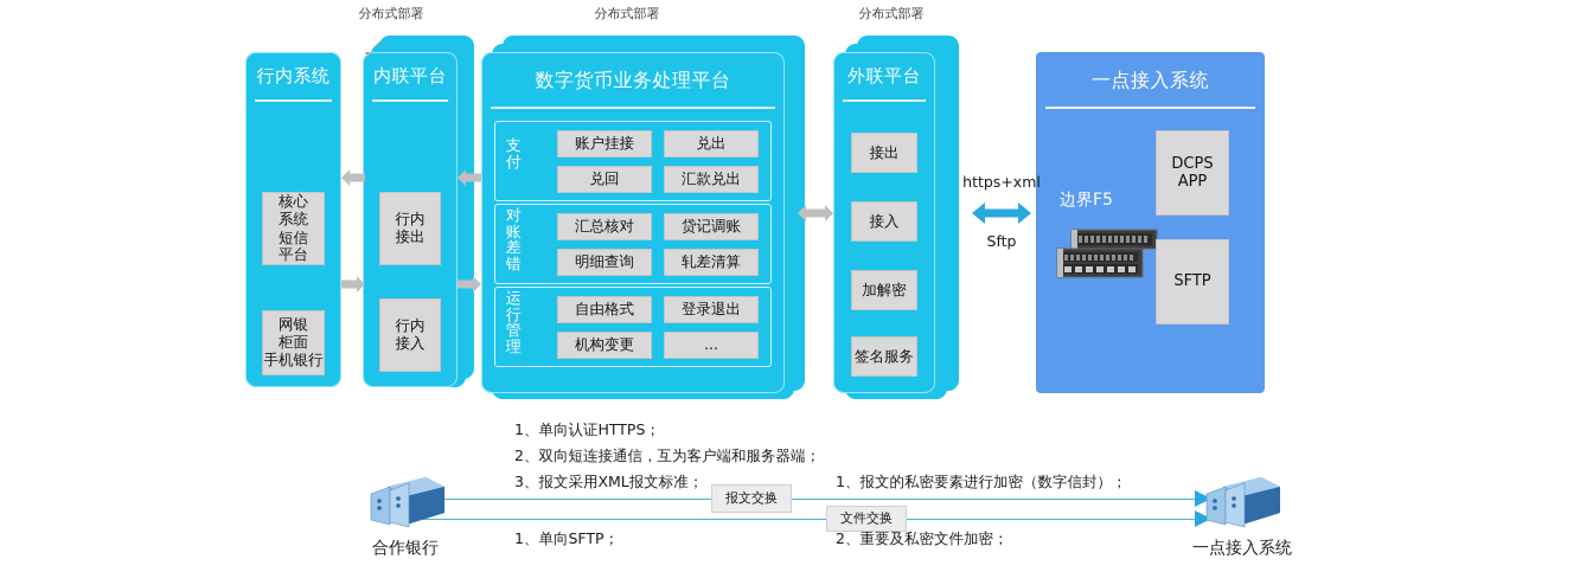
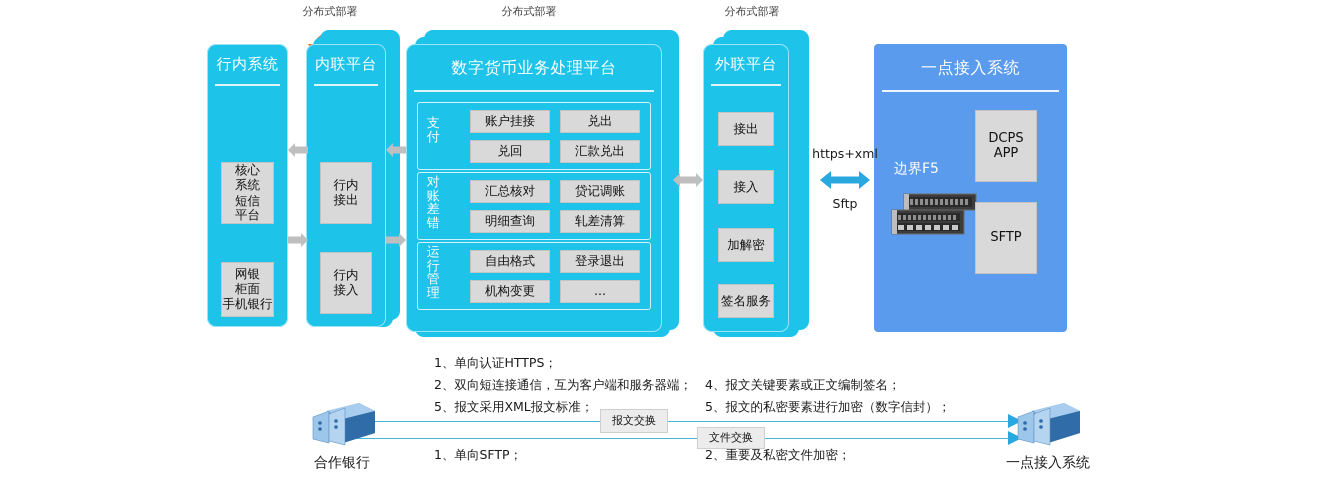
  分布式部署
  分布式部署
  分布式部署
  行内系统
  核心
  系统
  短信
  平台
  网银
  柜面
  手机银行
  内联平台
  行内
  接出
  行内
  接入
  数字货币业务处理平台
  支付
  账户挂接
  兑出
  兑回
  汇款兑出
  对账差错
  汇总核对
  贷记调账
  明细查询
  轧差清算
  运行管理
  自由格式
  登录退出
  机构变更
  ...
  外联平台
  接出
  接入
  加解密
  签名服务
  一点接入系统
  边界F5
  DCPS
  APP
  SFTP
  https+xml
  Sftp
  1、单向认证HTTPS；
  2、双向短连接通信，互为客户端和服务器端；
- 3、报文采用XML报文标准；
+ 5、报文采用XML报文标准；
+ 4、报文关键要素或正文编制签名；
- 1、报文的私密要素进行加密（数字信封）；
+ 5、报文的私密要素进行加密（数字信封）；
  1、单向SFTP；
  2、重要及私密文件加密；
  报文交换
  文件交换
  合作银行
  一点接入系统
